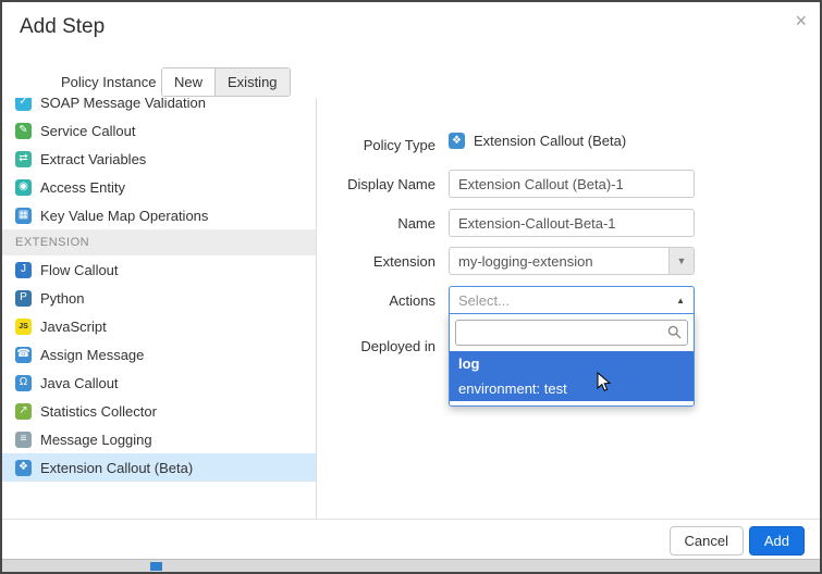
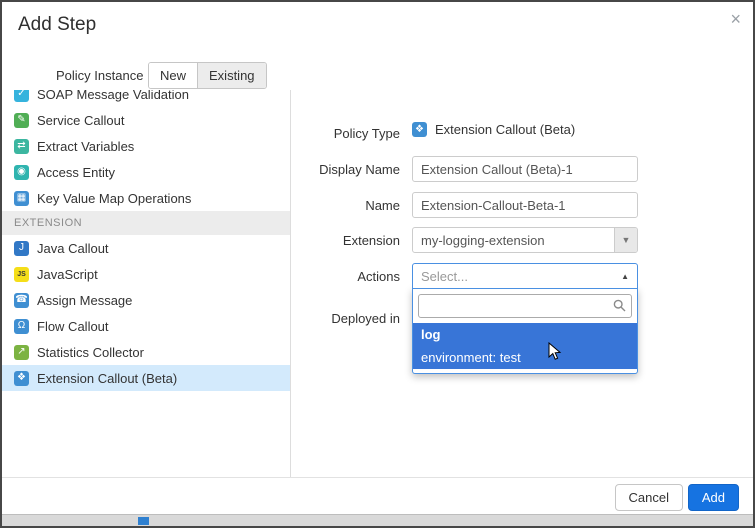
  Add Step
  ×
  Policy Instance
  New
  Existing
  ✓
  SOAP Message Validation
  ✎
  Service Callout
  ⇄
  Extract Variables
  ◉
  Access Entity
  ▦
  Key Value Map Operations
  EXTENSION
  J
- Flow Callout
+ Java Callout
- P
- Python
  JavaScript
  ☎
  Assign Message
  Ω
- Java Callout
+ Flow Callout
  ↗
  Statistics Collector
- ≡
- Message Logging
  ❖
  Extension Callout (Beta)
  Policy Type
  ❖
  Extension Callout (Beta)
  Display Name
  Extension Callout (Beta)-1
  Name
  Extension-Callout-Beta-1
  Extension
  my-logging-extension
  ▼
  Actions
  Select...
  ▲
  log
  environment: test
  Deployed in
  Cancel
  Add
